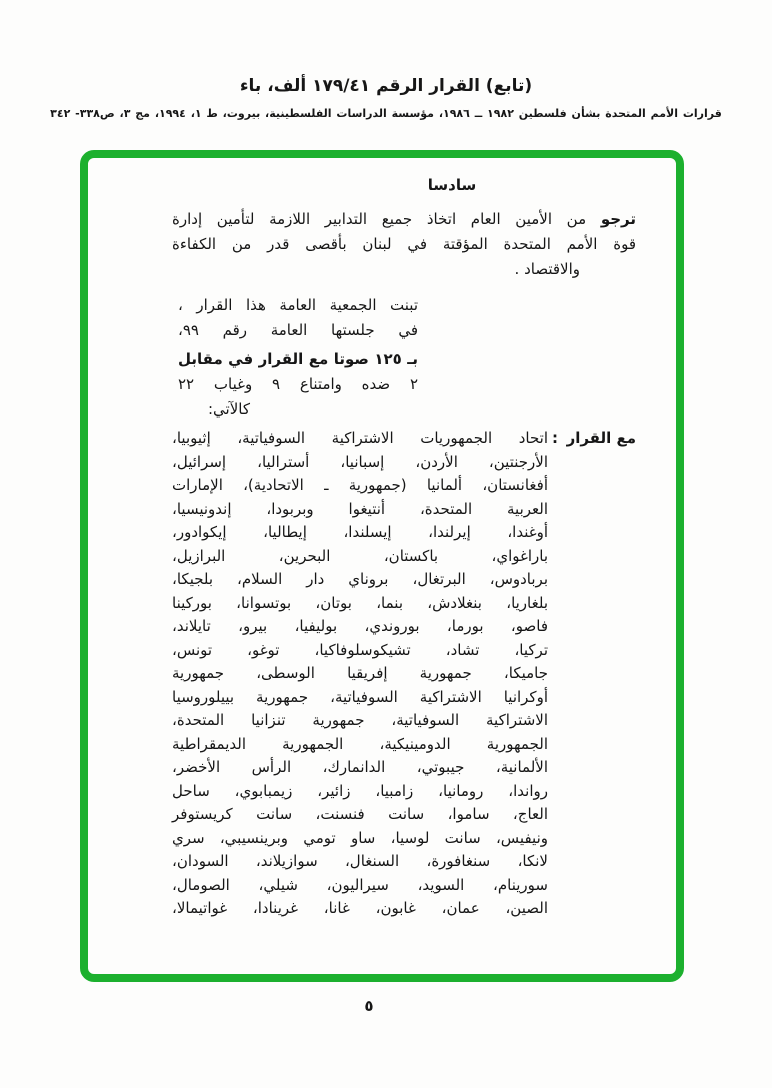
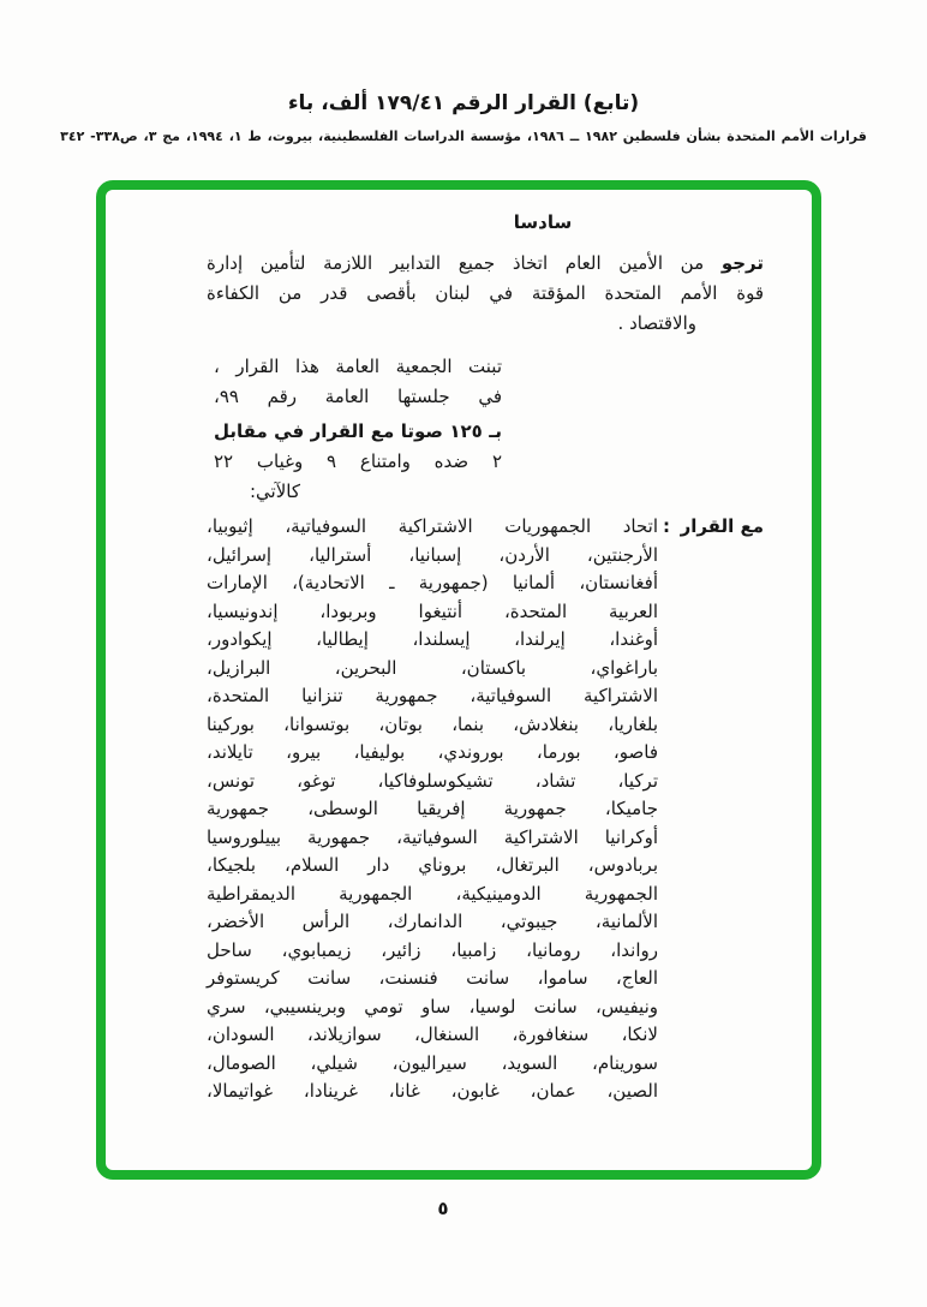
  (تابع) القرار الرقم ١٧٩/٤١ ألف، باء
  قرارات الأمم المتحدة بشأن فلسطين ١٩٨٢ ــ ١٩٨٦، مؤسسة الدراسات الفلسطينية، بيروت، ط ١، ١٩٩٤، مج ٣، ص٣٣٨- ٣٤٢
  سادسا
  ترجو من الأمين العام اتخاذ جميع التدابير اللازمة لتأمين إدارة
  قوة الأمم المتحدة المؤقتة في لبنان بأقصى قدر من الكفاءة
  والاقتصاد .
  تبنت الجمعية العامة هذا القرار ،
  في جلستها العامة رقم ٩٩،
  بـ ١٢٥ صوتا مع القرار في مقابل
  ٢ ضده وامتناع ٩ وغياب ٢٢
  كالآتي:
  مع القرار
  :
  اتحاد الجمهوريات الاشتراكية السوفياتية، إثيوبيا،
  الأرجنتين، الأردن، إسبانيا، أستراليا، إسرائيل،
  أفغانستان، ألمانيا (جمهورية ـ الاتحادية)، الإمارات
  العربية المتحدة، أنتيغوا وبربودا، إندونيسيا،
  أوغندا، إيرلندا، إيسلندا، إيطاليا، إيكوادور،
  باراغواي، باكستان، البحرين، البرازيل،
- بربادوس، البرتغال، بروناي دار السلام، بلجيكا،
+ الاشتراكية السوفياتية، جمهورية تنزانيا المتحدة،
  بلغاريا، بنغلادش، بنما، بوتان، بوتسوانا، بوركينا
  فاصو، بورما، بوروندي، بوليفيا، بيرو، تايلاند،
  تركيا، تشاد، تشيكوسلوفاكيا، توغو، تونس،
  جاميكا، جمهورية إفريقيا الوسطى، جمهورية
  أوكرانيا الاشتراكية السوفياتية، جمهورية بييلوروسيا
- الاشتراكية السوفياتية، جمهورية تنزانيا المتحدة،
+ بربادوس، البرتغال، بروناي دار السلام، بلجيكا،
  الجمهورية الدومينيكية، الجمهورية الديمقراطية
  الألمانية، جيبوتي، الدانمارك، الرأس الأخضر،
  رواندا، رومانيا، زامبيا، زائير، زيمبابوي، ساحل
  العاج، ساموا، سانت فنسنت، سانت كريستوفر
  ونيفيس، سانت لوسيا، ساو تومي وبرينسيبي، سري
  لانكا، سنغافورة، السنغال، سوازيلاند، السودان،
  سورينام، السويد، سيراليون، شيلي، الصومال،
  الصين، عمان، غابون، غانا، غرينادا، غواتيمالا،
  ٥
